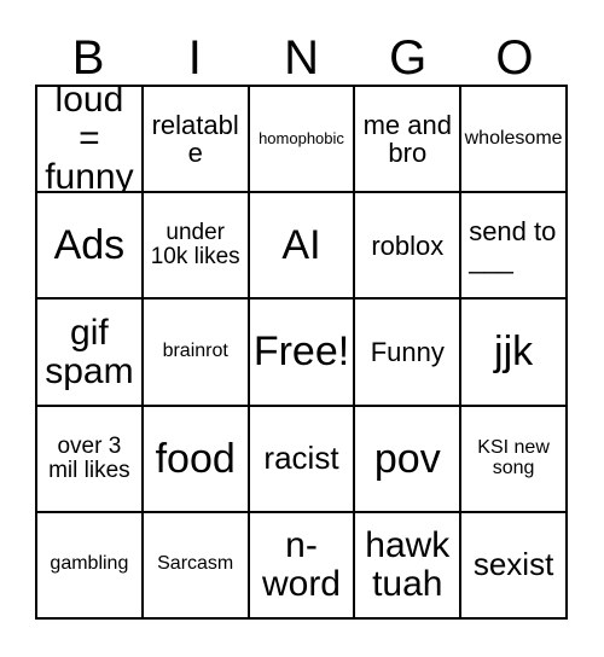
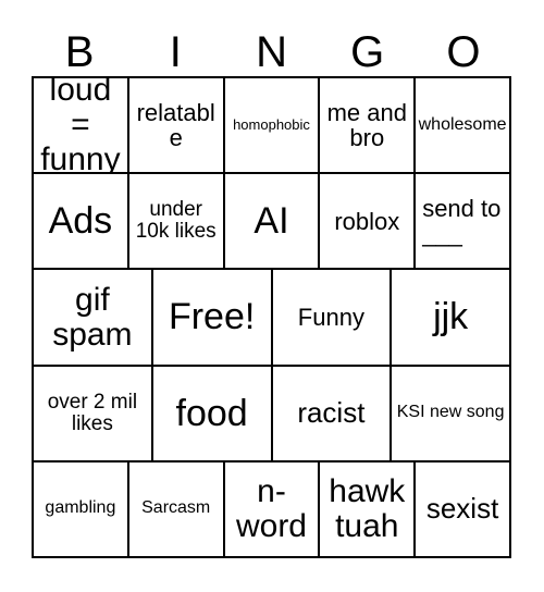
  B
  I
  N
  G
  O
  loud = funny
  relatable
  homophobic
  me and bro
  wholesome
  Ads
  under 10k likes
  AI
  roblox
  send to ___
  gif spam
- brainrot
  Free!
  Funny
  jjk
- over 3 mil likes
+ over 2 mil likes
  food
  racist
- pov
  KSI new song
  gambling
  Sarcasm
  n-word
  hawk tuah
  sexist
